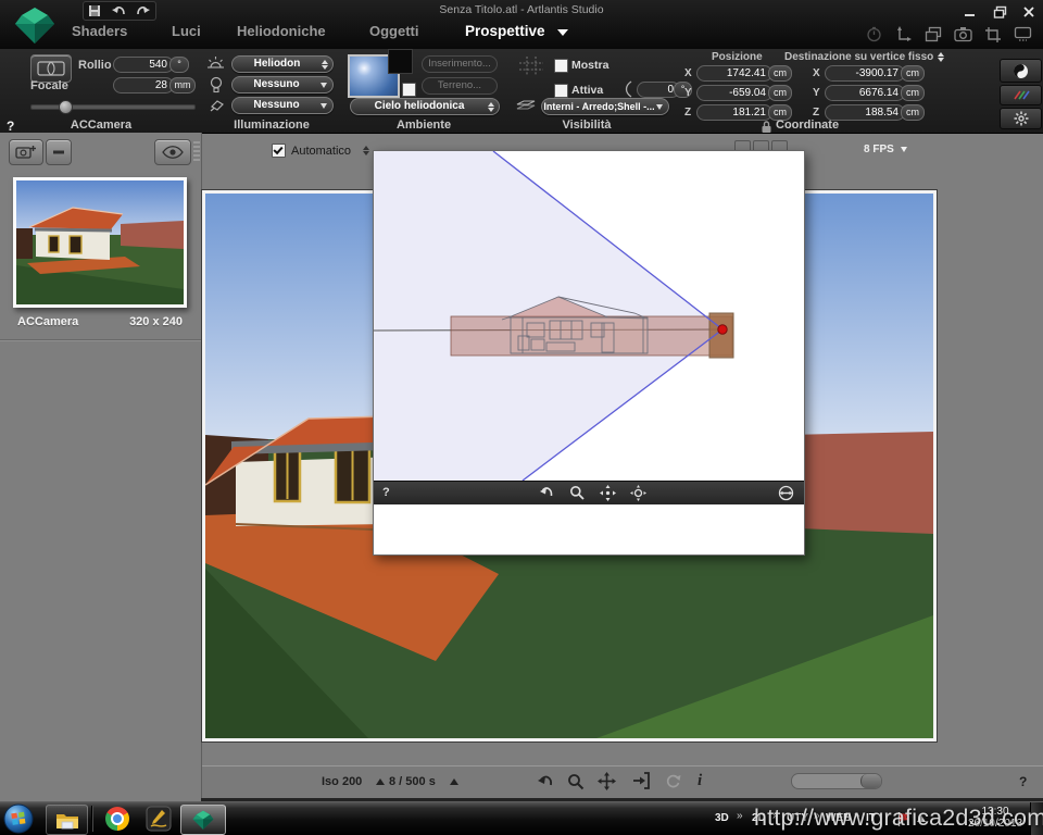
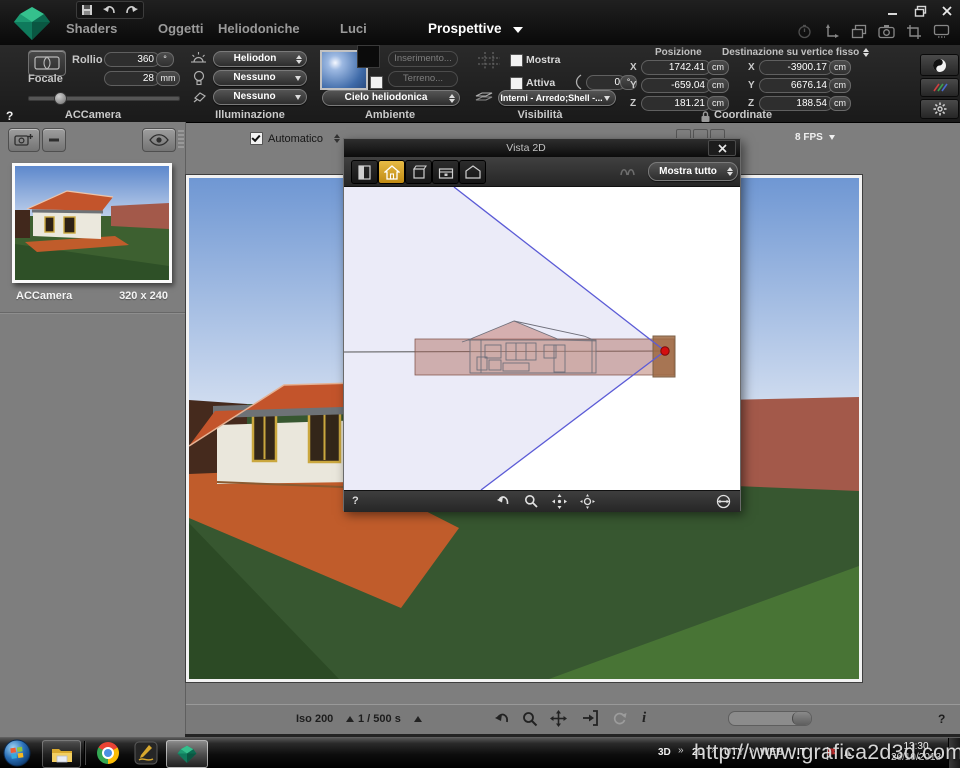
- Senza Titolo.atl - Artlantis Studio
  Shaders
- Luci
+ Oggetti
  Heliodoniche
- Oggetti
+ Luci
  Prospettive
  Rollio
- 540
+ 360
  °
  Focale
  28
  mm
  ?
  ACCamera
  Heliodon
  Nessuno
  Nessuno
  Illuminazione
  Inserimento...
  Terreno...
  Cielo heliodonica
  Ambiente
  Mostra
  Attiva
  0
  °
  Interni - Arredo;Shell -...
  Visibilità
  Posizione
  Destinazione su vertice fisso
  X
  1742.41
  cm
  X
  -3900.17
  cm
  Y
  -659.04
  cm
  Y
  6676.14
  cm
  Z
  181.21
  cm
  Z
  188.54
  cm
  Coordinate
  ACCamera
  320 x 240
  Automatico
  8 FPS
  Iso 200
- 8 / 500 s
+ 1 / 500 s
  i
  ?
+ Vista 2D
+ Mostra tutto
  ?
  3D
  »
  2D
  »
  UTY
  »
  WEB
  »
  IT
  13:30
  26/10/2013
  http://www.grafica2d3d.com
